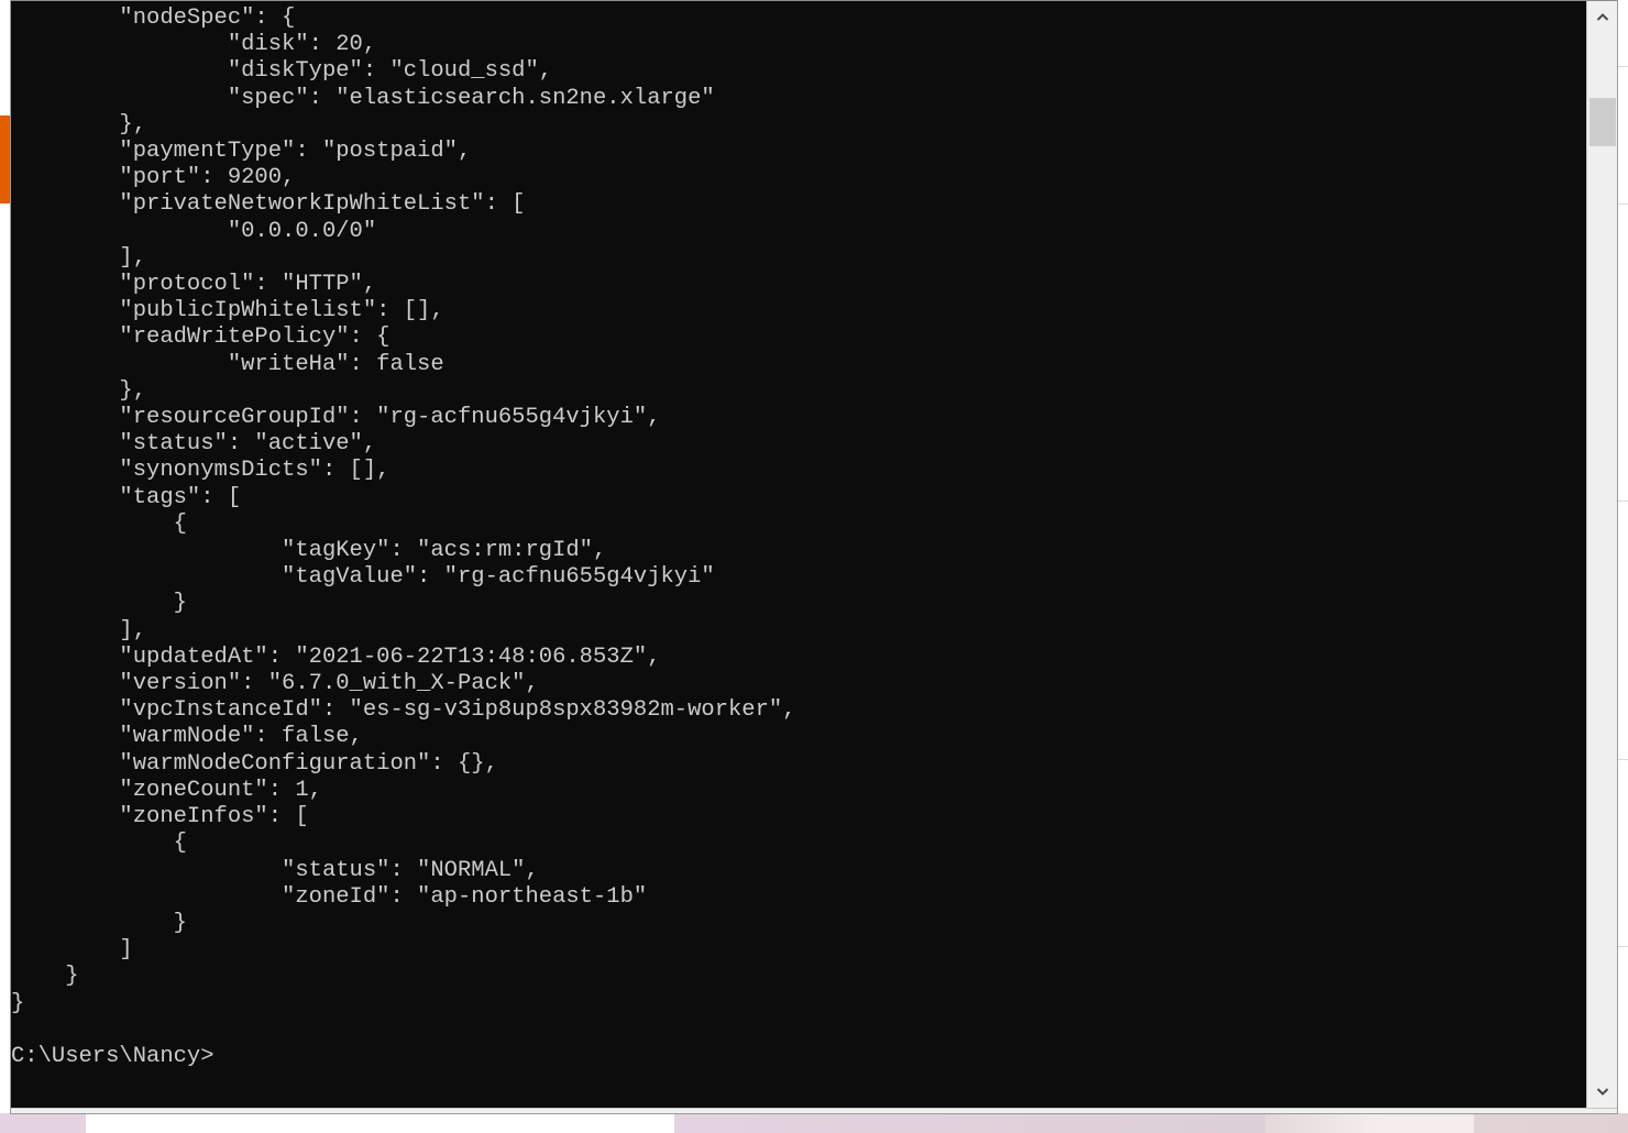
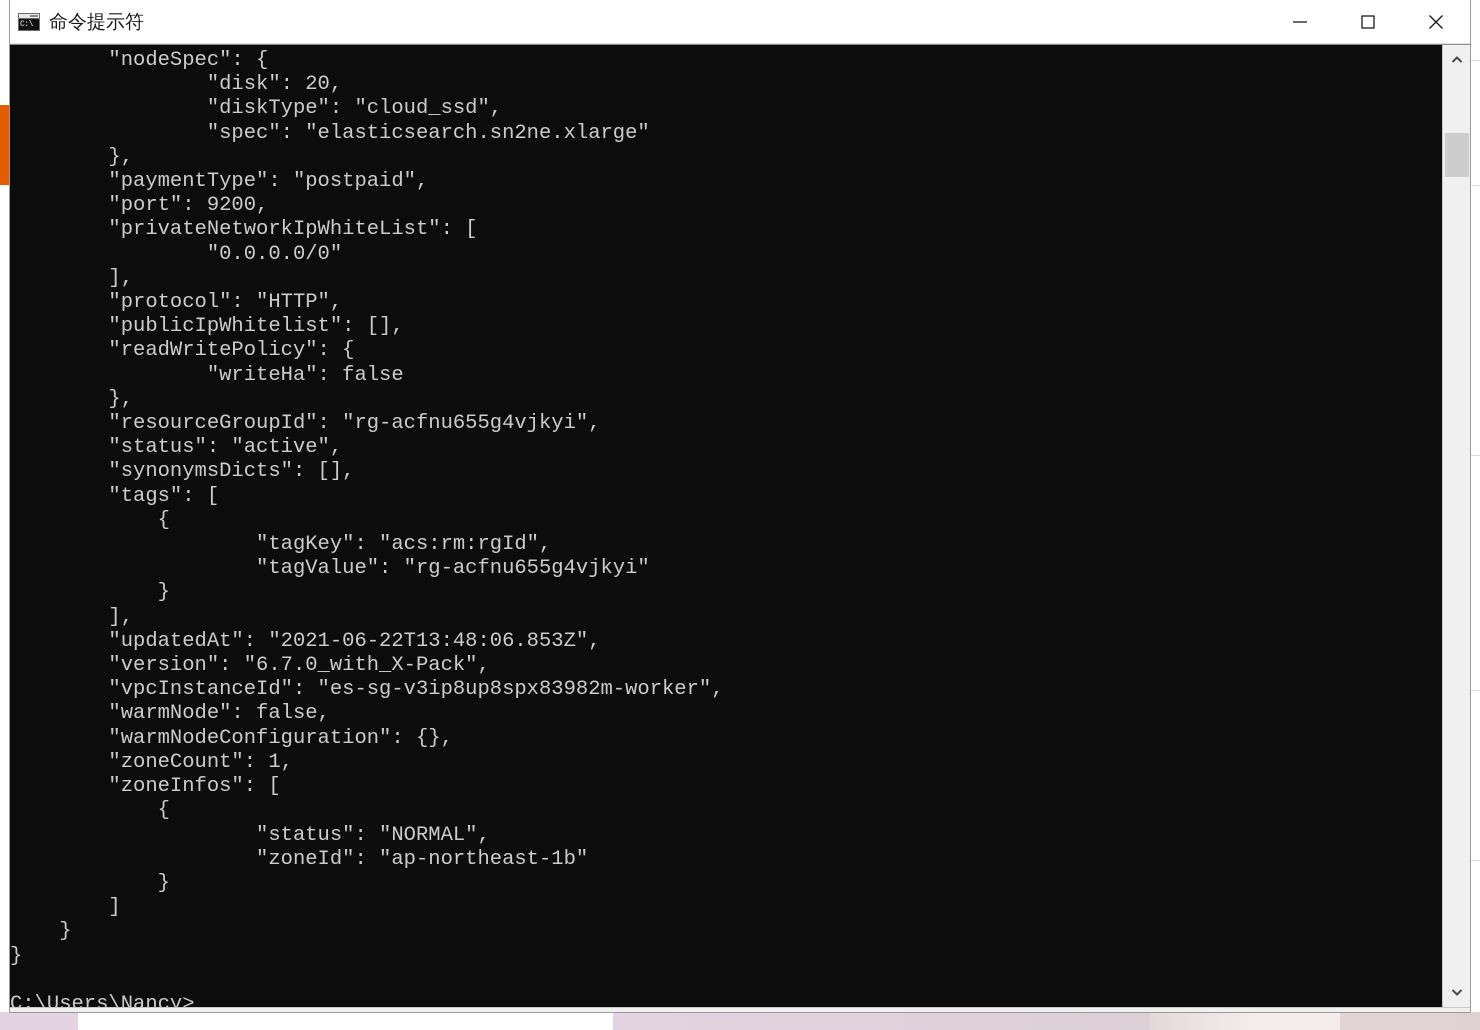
+ C:\
+ 命令提示符
  "nodeSpec": {
  "disk": 20,
  "diskType": "cloud_ssd",
  "spec": "elasticsearch.sn2ne.xlarge"
  },
  "paymentType": "postpaid",
  "port": 9200,
  "privateNetworkIpWhiteList": [
  "0.0.0.0/0"
  ],
  "protocol": "HTTP",
  "publicIpWhitelist": [],
  "readWritePolicy": {
  "writeHa": false
  },
  "resourceGroupId": "rg-acfnu655g4vjkyi",
  "status": "active",
  "synonymsDicts": [],
  "tags": [
  {
  "tagKey": "acs:rm:rgId",
  "tagValue": "rg-acfnu655g4vjkyi"
  }
  ],
  "updatedAt": "2021-06-22T13:48:06.853Z",
  "version": "6.7.0_with_X-Pack",
  "vpcInstanceId": "es-sg-v3ip8up8spx83982m-worker",
  "warmNode": false,
  "warmNodeConfiguration": {},
  "zoneCount": 1,
  "zoneInfos": [
  {
  "status": "NORMAL",
  "zoneId": "ap-northeast-1b"
  }
  ]
  }
  }
  C:\Users\Nancy>
